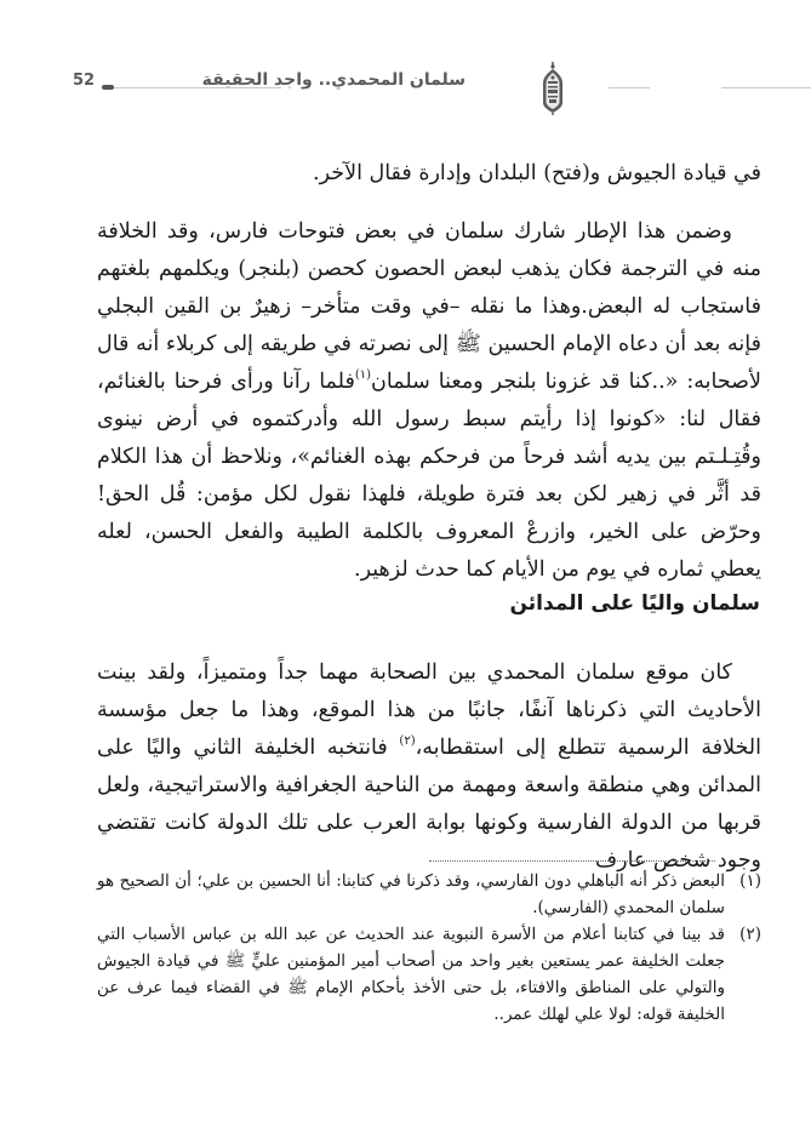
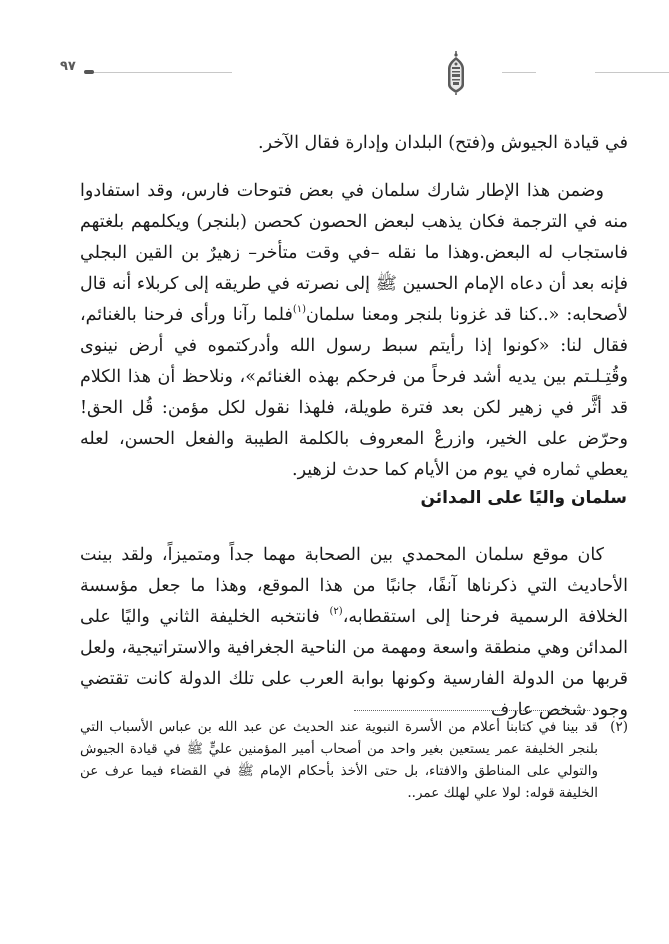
- سلمان المحمدي.. واجد الحقيقة
- 52
+ ٩٧
  في قيادة الجيوش و(فتح) البلدان وإدارة فقال الآخر.
- وضمن هذا الإطار شارك سلمان في بعض فتوحات فارس، وقد الخلافة منه في الترجمة فكان يذهب لبعض الحصون كحصن (بلنجر) ويكلمهم بلغتهم فاستجاب له البعض.وهذا ما نقله –في وقت متأخر– زهيرٌ بن القين البجلي فإنه بعد أن دعاه الإمام الحسين ﷺ إلى نصرته في طريقه إلى كربلاء أنه قال لأصحابه: «..كنا قد غزونا بلنجر ومعنا سلمان(١)فلما رآنا ورأى فرحنا بالغنائم، فقال لنا: «كونوا إذا رأيتم سبط رسول الله وأدركتموه في أرض نينوى وقُتِـلـتم بين يديه أشد فرحاً من فرحكم بهذه الغنائم»، ونلاحظ أن هذا الكلام قد أثَّر في زهير لكن بعد فترة طويلة، فلهذا نقول لكل مؤمن: قُل الحق! وحرّض على الخير، وازرعْ المعروف بالكلمة الطيبة والفعل الحسن، لعله يعطي ثماره في يوم من الأيام كما حدث لزهير.
+ وضمن هذا الإطار شارك سلمان في بعض فتوحات فارس، وقد استفادوا منه في الترجمة فكان يذهب لبعض الحصون كحصن (بلنجر) ويكلمهم بلغتهم فاستجاب له البعض.وهذا ما نقله –في وقت متأخر– زهيرٌ بن القين البجلي فإنه بعد أن دعاه الإمام الحسين ﷺ إلى نصرته في طريقه إلى كربلاء أنه قال لأصحابه: «..كنا قد غزونا بلنجر ومعنا سلمان(١)فلما رآنا ورأى فرحنا بالغنائم، فقال لنا: «كونوا إذا رأيتم سبط رسول الله وأدركتموه في أرض نينوى وقُتِـلـتم بين يديه أشد فرحاً من فرحكم بهذه الغنائم»، ونلاحظ أن هذا الكلام قد أثَّر في زهير لكن بعد فترة طويلة، فلهذا نقول لكل مؤمن: قُل الحق! وحرّض على الخير، وازرعْ المعروف بالكلمة الطيبة والفعل الحسن، لعله يعطي ثماره في يوم من الأيام كما حدث لزهير.
  سلمان واليًا على المدائن
- كان موقع سلمان المحمدي بين الصحابة مهما جداً ومتميزاً، ولقد بينت الأحاديث التي ذكرناها آنفًا، جانبًا من هذا الموقع، وهذا ما جعل مؤسسة الخلافة الرسمية تتطلع إلى استقطابه،(٢) فانتخبه الخليفة الثاني واليًا على المدائن وهي منطقة واسعة ومهمة من الناحية الجغرافية والاستراتيجية، ولعل قربها من الدولة الفارسية وكونها بوابة العرب على تلك الدولة كانت تقتضي وجود شخص عارف
+ كان موقع سلمان المحمدي بين الصحابة مهما جداً ومتميزاً، ولقد بينت الأحاديث التي ذكرناها آنفًا، جانبًا من هذا الموقع، وهذا ما جعل مؤسسة الخلافة الرسمية فرحنا إلى استقطابه،(٢) فانتخبه الخليفة الثاني واليًا على المدائن وهي منطقة واسعة ومهمة من الناحية الجغرافية والاستراتيجية، ولعل قربها من الدولة الفارسية وكونها بوابة العرب على تلك الدولة كانت تقتضي وجود شخص عارف
- (١)
- البعض ذكر أنه الباهلي دون الفارسي، وقد ذكرنا في كتابنا: أنا الحسين بن علي؛ أن الصحيح هو سلمان المحمدي (الفارسي).
  (٢)
- قد بينا في كتابنا أعلام من الأسرة النبوية عند الحديث عن عبد الله بن عباس الأسباب التي جعلت الخليفة عمر يستعين بغير واحد من أصحاب أمير المؤمنين عليٍّ ﷺ في قيادة الجيوش والتولي على المناطق والافتاء، بل حتى الأخذ بأحكام الإمام ﷺ في القضاء فيما عرف عن الخليفة قوله: لولا علي لهلك عمر..
+ قد بينا في كتابنا أعلام من الأسرة النبوية عند الحديث عن عبد الله بن عباس الأسباب التي بلنجر الخليفة عمر يستعين بغير واحد من أصحاب أمير المؤمنين عليٍّ ﷺ في قيادة الجيوش والتولي على المناطق والافتاء، بل حتى الأخذ بأحكام الإمام ﷺ في القضاء فيما عرف عن الخليفة قوله: لولا علي لهلك عمر..
